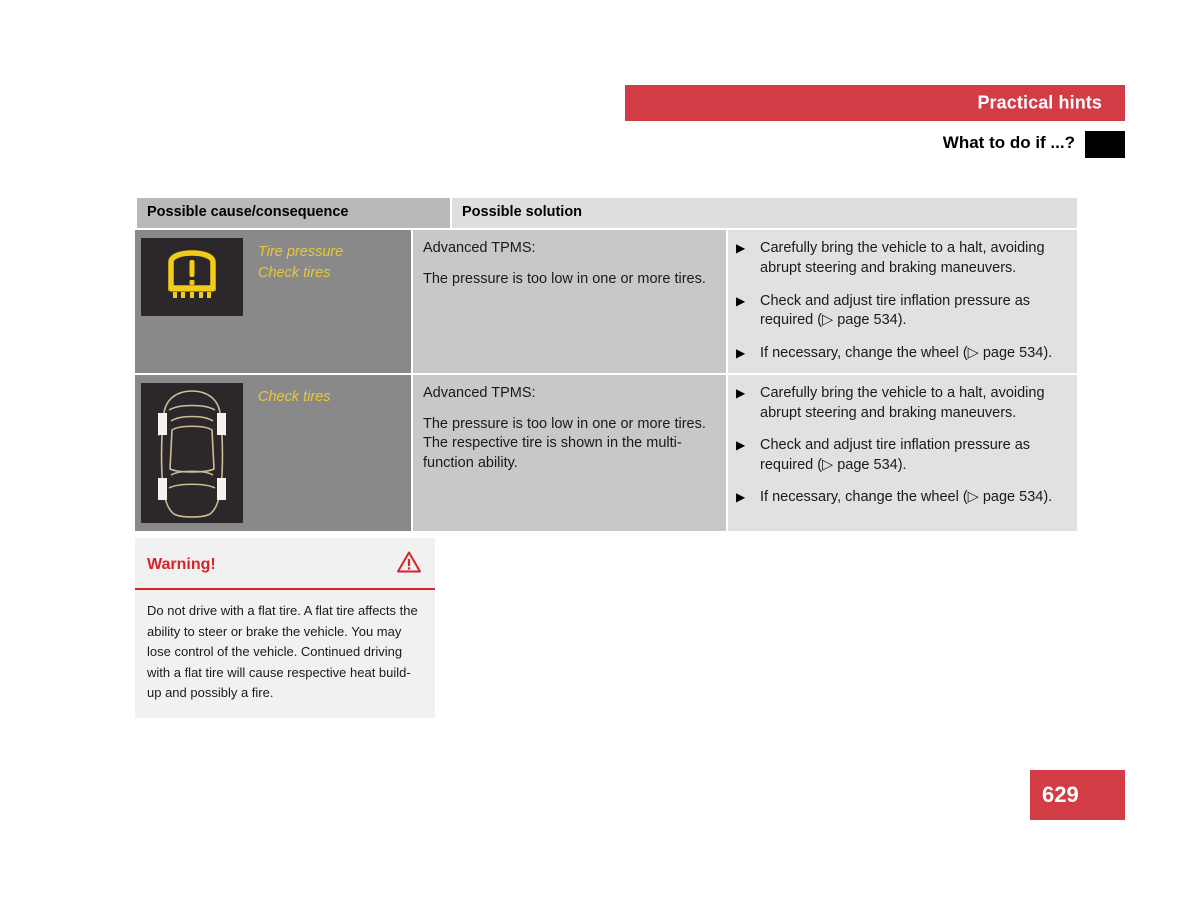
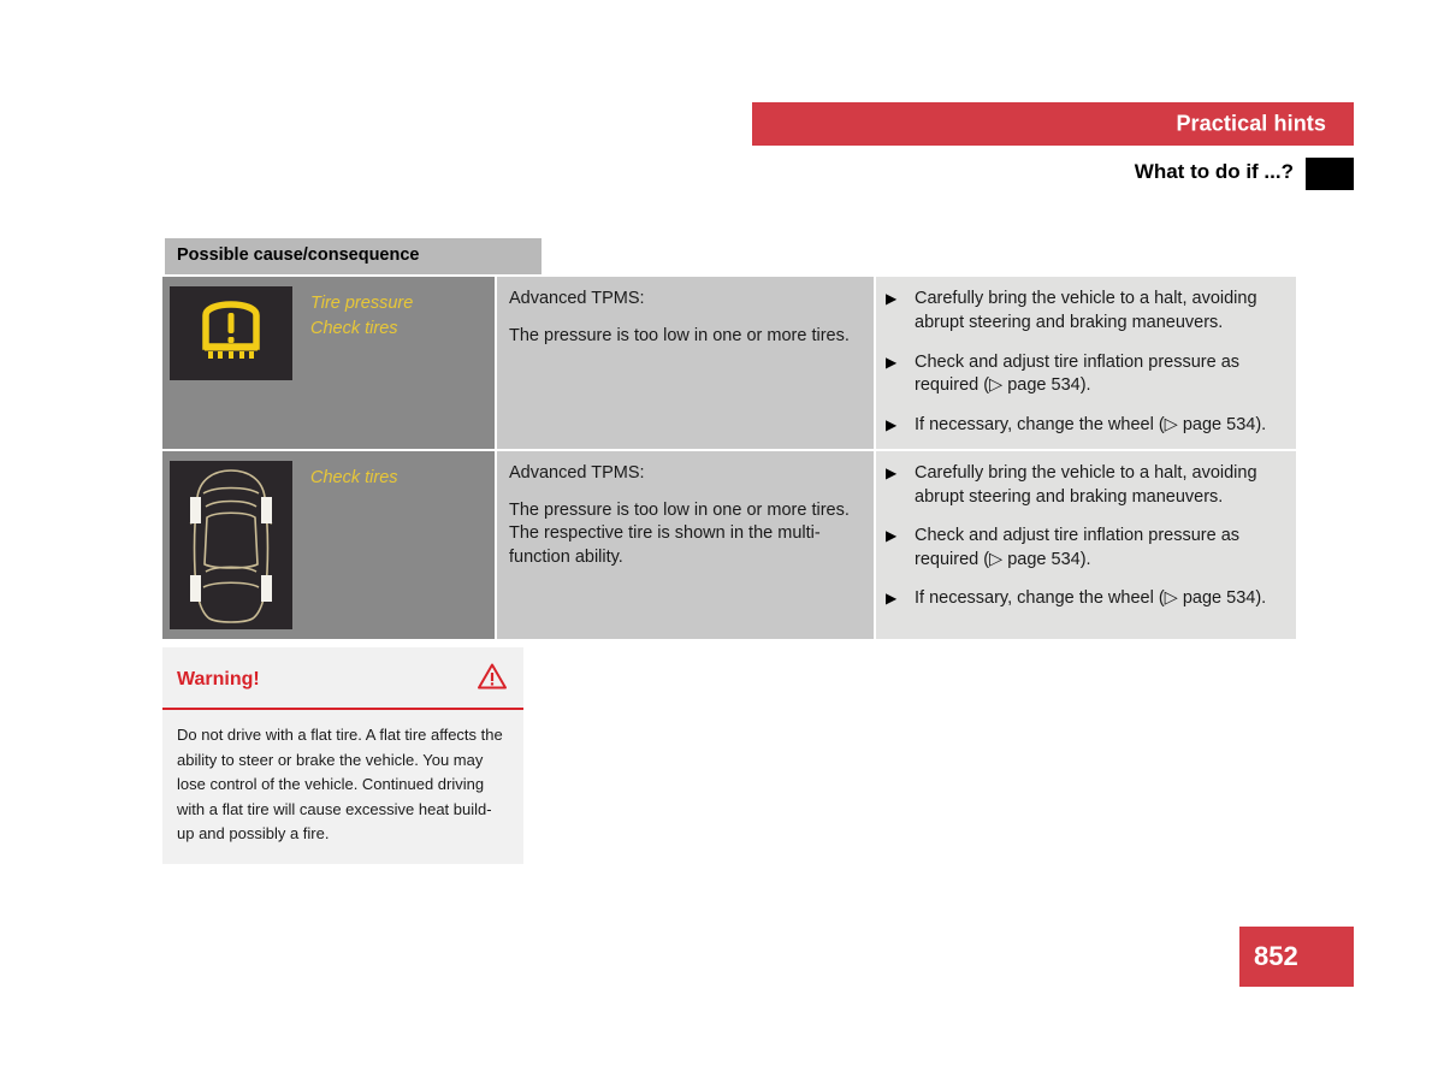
  Practical hints
  What to do if ...?
  Possible cause/consequence
- Possible solution
  Tire pressure
  Check tires
  Advanced TPMS:
  The pressure is too low in one or more tires.
  ▶
  Carefully bring the vehicle to a halt, avoiding abrupt steering and braking maneuvers.
  ▶
  Check and adjust tire inflation pressure as required (▷ page 534).
  ▶
  If necessary, change the wheel (▷ page 534).
  Check tires
  Advanced TPMS:
  The pressure is too low in one or more tires. The respective tire is shown in the multi-function ability.
  ▶
  Carefully bring the vehicle to a halt, avoiding abrupt steering and braking maneuvers.
  ▶
  Check and adjust tire inflation pressure as required (▷ page 534).
  ▶
  If necessary, change the wheel (▷ page 534).
  Warning!
- Do not drive with a flat tire. A flat tire affects the ability to steer or brake the vehicle. You may lose control of the vehicle. Continued driving with a flat tire will cause respective heat build-up and possibly a fire.
+ Do not drive with a flat tire. A flat tire affects the ability to steer or brake the vehicle. You may lose control of the vehicle. Continued driving with a flat tire will cause excessive heat build-up and possibly a fire.
- 629
+ 852
